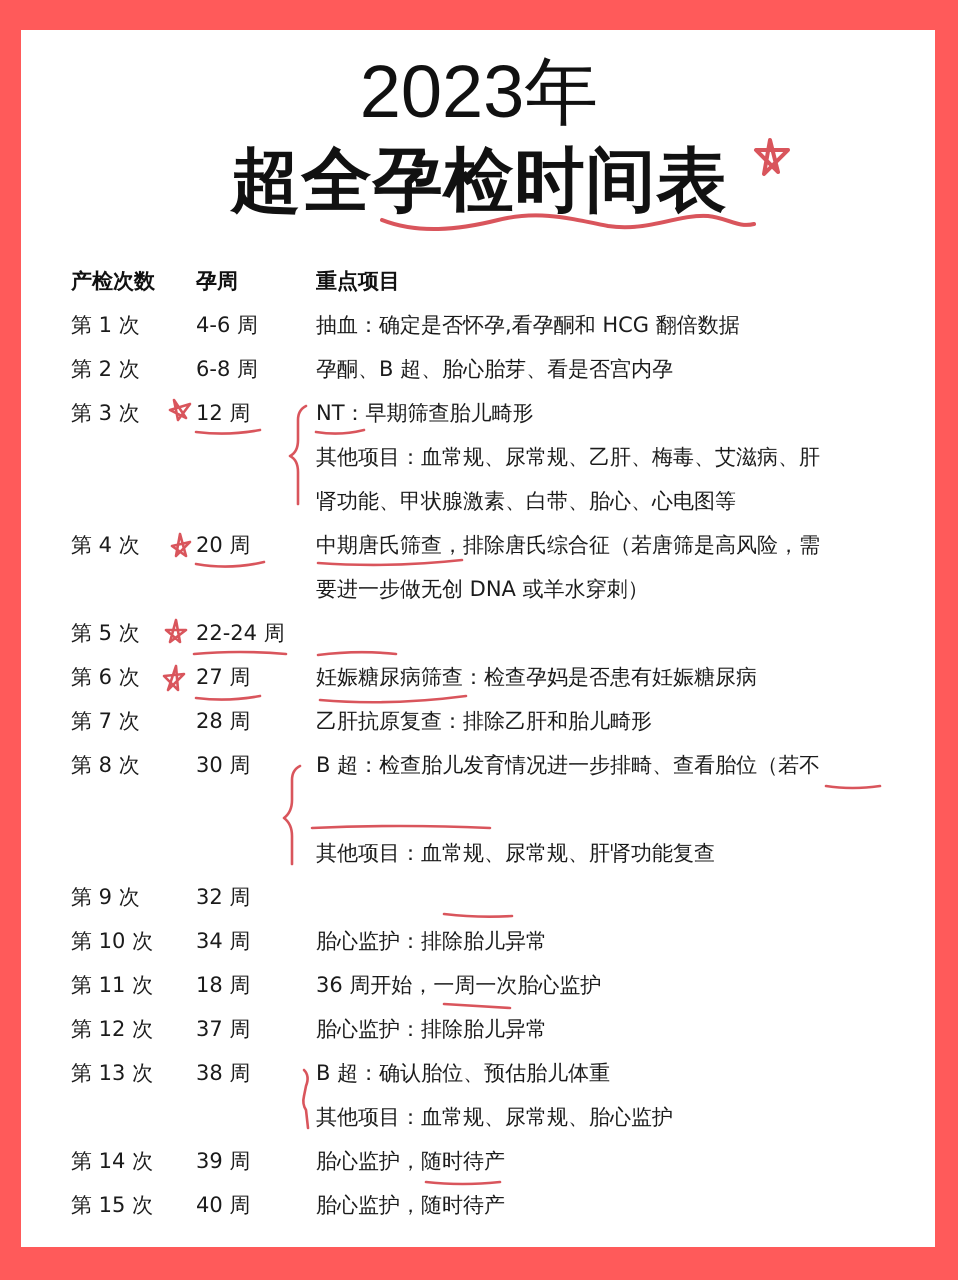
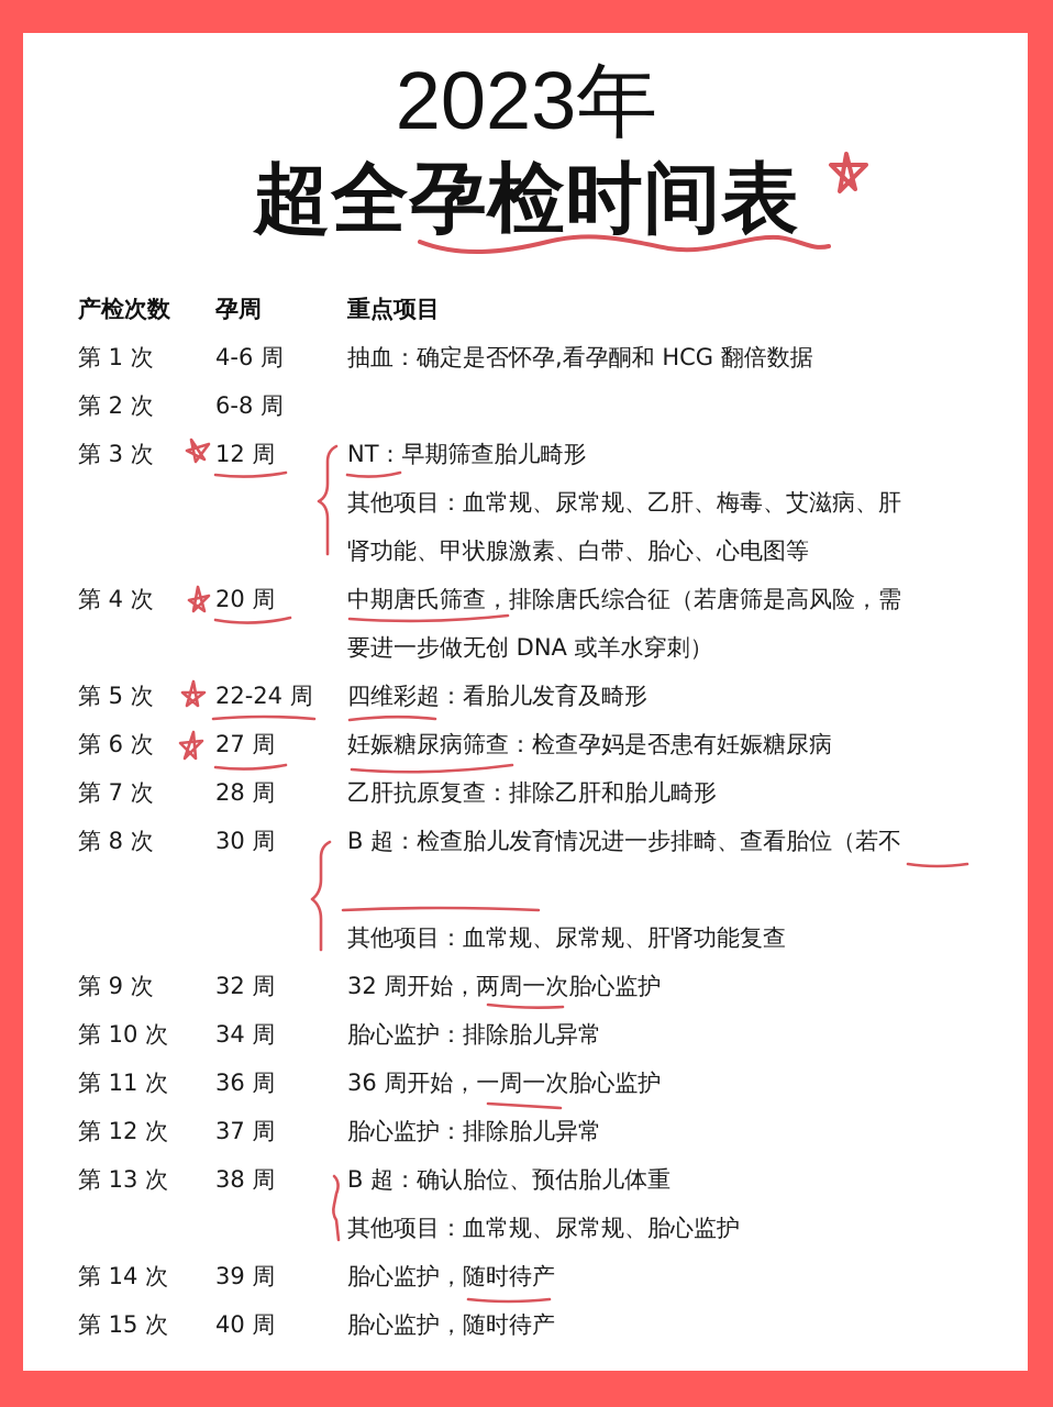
  2023年
  超全孕检时间表
  产检次数
  孕周
  重点项目
  第 1 次
  4-6 周
  抽血：确定是否怀孕,看孕酮和 HCG 翻倍数据
  第 2 次
  6-8 周
- 孕酮、B 超、胎心胎芽、看是否宫内孕
  第 3 次
  12 周
  NT：早期筛查胎儿畸形
  其他项目：血常规、尿常规、乙肝、梅毒、艾滋病、肝
  肾功能、甲状腺激素、白带、胎心、心电图等
  第 4 次
  20 周
  中期唐氏筛查，排除唐氏综合征（若唐筛是高风险，需
  要进一步做无创 DNA 或羊水穿刺）
  第 5 次
  22-24 周
+ 四维彩超：看胎儿发育及畸形
  第 6 次
  27 周
  妊娠糖尿病筛查：检查孕妈是否患有妊娠糖尿病
  第 7 次
  28 周
  乙肝抗原复查：排除乙肝和胎儿畸形
  第 8 次
  30 周
  B 超：检查胎儿发育情况进一步排畸、查看胎位（若不
  其他项目：血常规、尿常规、肝肾功能复查
  第 9 次
  32 周
+ 32 周开始，两周一次胎心监护
  第 10 次
  34 周
  胎心监护：排除胎儿异常
  第 11 次
- 18 周
+ 36 周
  36 周开始，一周一次胎心监护
  第 12 次
  37 周
  胎心监护：排除胎儿异常
  第 13 次
  38 周
  B 超：确认胎位、预估胎儿体重
  其他项目：血常规、尿常规、胎心监护
  第 14 次
  39 周
  胎心监护，随时待产
  第 15 次
  40 周
  胎心监护，随时待产
